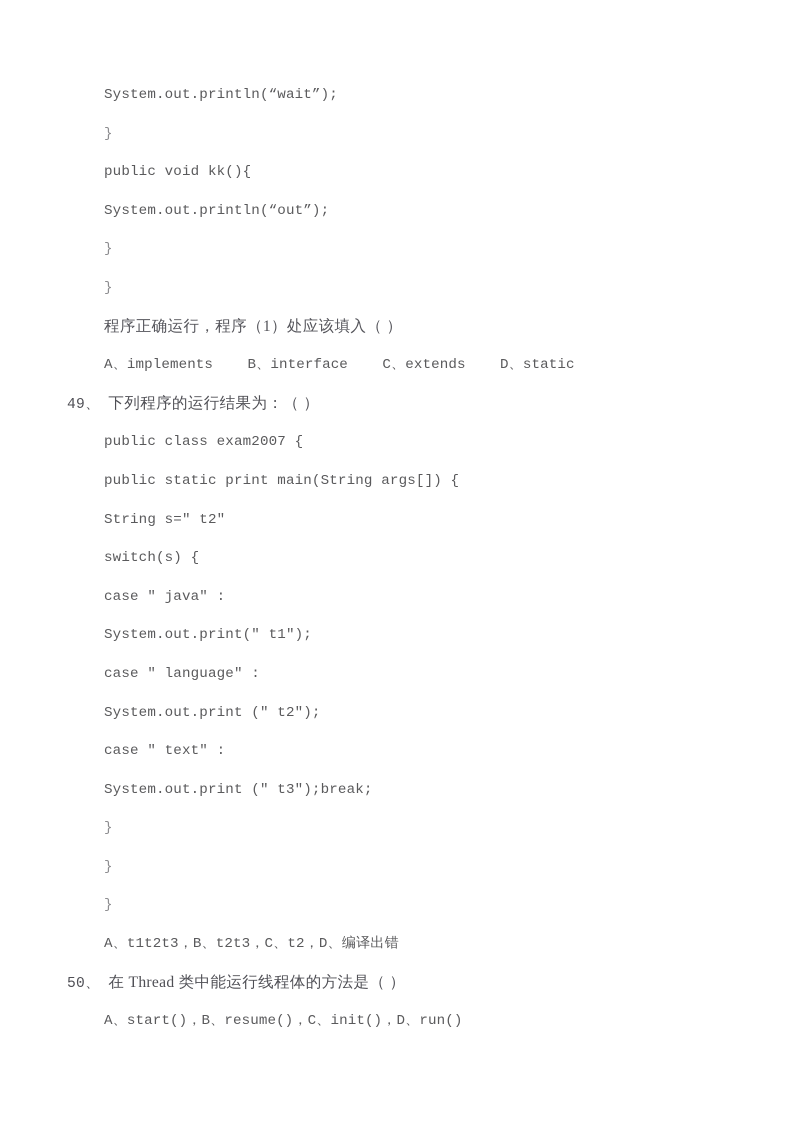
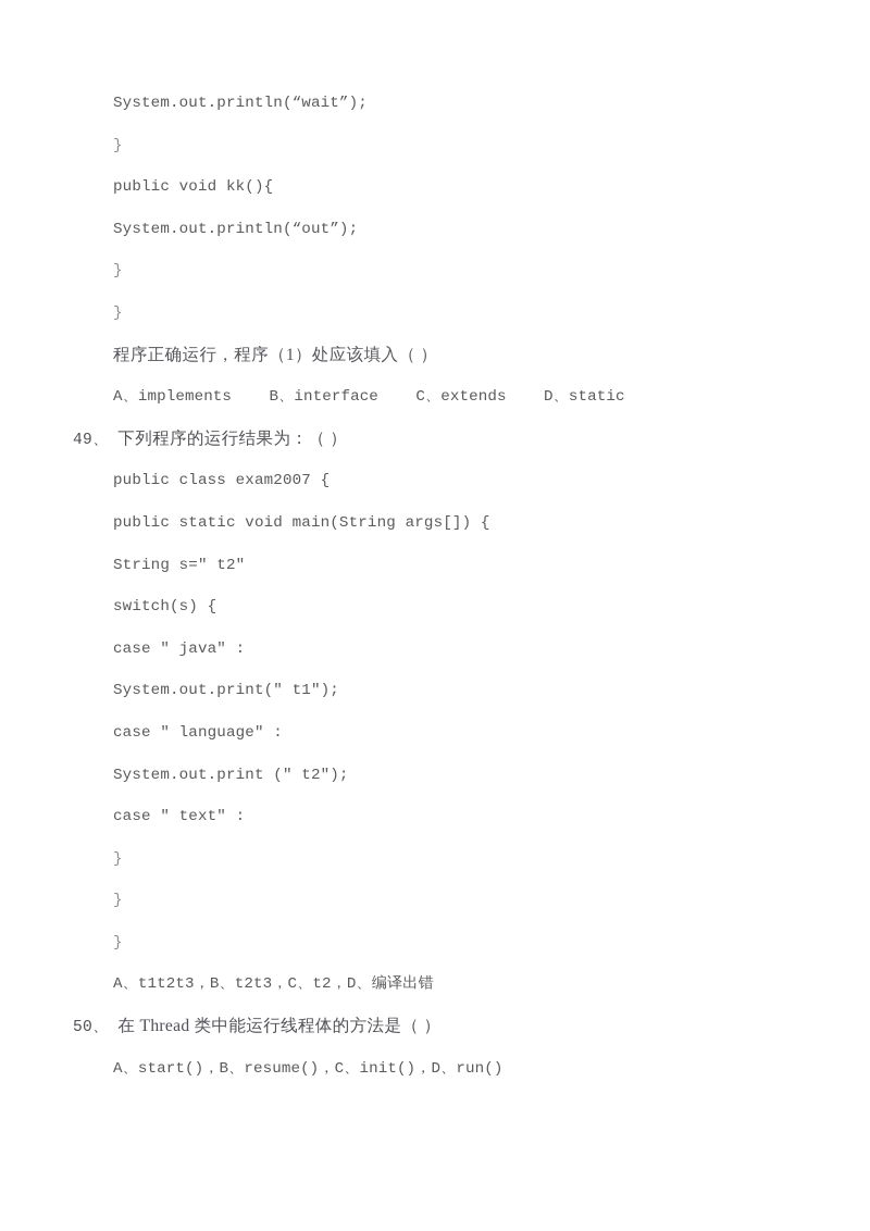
  System.out.println(“wait”);
  }
  public void kk(){
  System.out.println(“out”);
  }
  }
  程序正确运行，程序（1）处应该填入（ ）
  A、implements B、interface C、extends D、static
  49、 下列程序的运行结果为：（ ）
  public class exam2007 {
- public static print main(String args[]) {
+ public static void main(String args[]) {
  String s=″ t2″
  switch(s) {
  case ″ java″ :
  System.out.print(″ t1″);
  case ″ language″ :
  System.out.print (″ t2″);
  case ″ text″ :
- System.out.print (″ t3″);break;
  }
  }
  }
  A、t1t2t3，B、t2t3，C、t2，D、编译出错
  50、 在 Thread 类中能运行线程体的方法是（ ）
  A、start()，B、resume()，C、init()，D、run()
